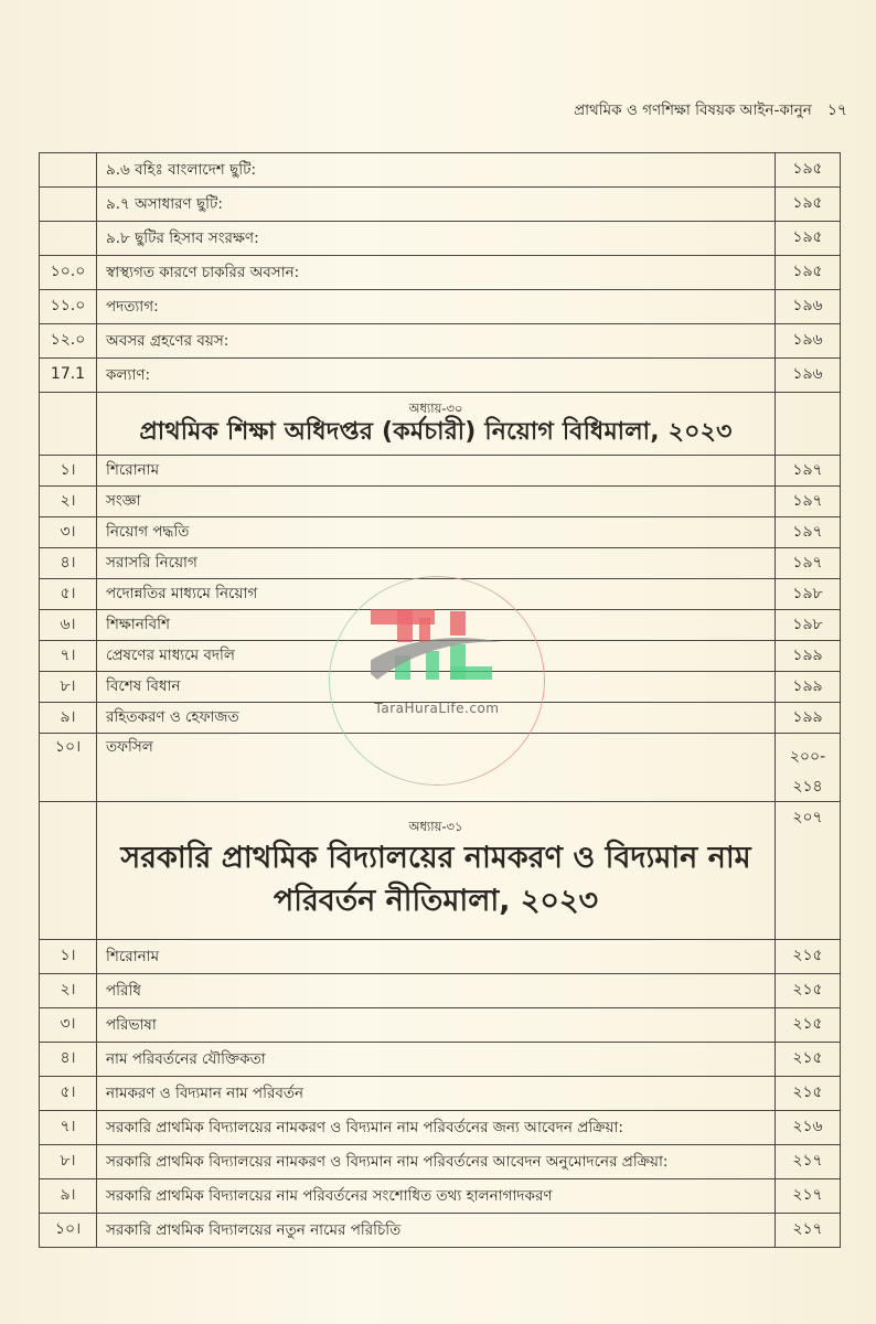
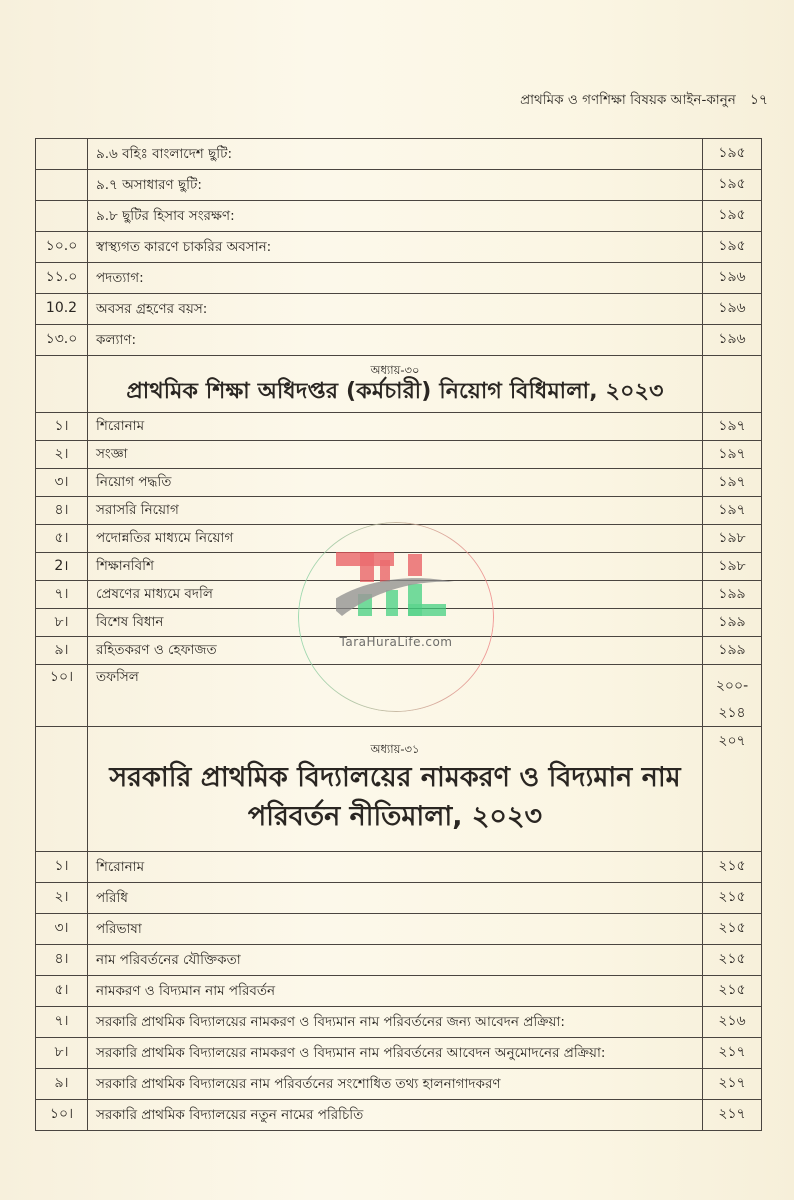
  প্রাথমিক ও গণশিক্ষা বিষয়ক আইন-কানুন
  ১৭
  	৯.৬ বহিঃ বাংলাদেশ ছুটি:	১৯৫
  	৯.৭ অসাধারণ ছুটি:	১৯৫
  	৯.৮ ছুটির হিসাব সংরক্ষণ:	১৯৫
  ১০.০	স্বাস্থ্যগত কারণে চাকরির অবসান:	১৯৫
  ১১.০	পদত্যাগ:	১৯৬
- ১২.০	অবসর গ্রহণের বয়স:	১৯৬
+ 10.2	অবসর গ্রহণের বয়স:	১৯৬
- 17.1	কল্যাণ:	১৯৬
+ ১৩.০	কল্যাণ:	১৯৬
  	অধ্যায়-৩০ প্রাথমিক শিক্ষা অধিদপ্তর (কর্মচারী) নিয়োগ বিধিমালা, ২০২৩
  ১।	শিরোনাম	১৯৭
  ২।	সংজ্ঞা	১৯৭
  ৩।	নিয়োগ পদ্ধতি	১৯৭
  ৪।	সরাসরি নিয়োগ	১৯৭
  ৫।	পদোন্নতির মাধ্যমে নিয়োগ	১৯৮
- ৬।	শিক্ষানবিশি	১৯৮
+ 2।	শিক্ষানবিশি	১৯৮
  ৭।	প্রেষণের মাধ্যমে বদলি	১৯৯
  ৮।	বিশেষ বিধান	১৯৯
  ৯।	রহিতকরণ ও হেফাজত	১৯৯
  ১০।	তফসিল	২০০- ২১৪
  	অধ্যায়-৩১ সরকারি প্রাথমিক বিদ্যালয়ের নামকরণ ও বিদ্যমান নাম পরিবর্তন নীতিমালা, ২০২৩	২০৭
  ১।	শিরোনাম	২১৫
  ২।	পরিধি	২১৫
  ৩।	পরিভাষা	২১৫
  ৪।	নাম পরিবর্তনের যৌক্তিকতা	২১৫
  ৫।	নামকরণ ও বিদ্যমান নাম পরিবর্তন	২১৫
  ৭।	সরকারি প্রাথমিক বিদ্যালয়ের নামকরণ ও বিদ্যমান নাম পরিবর্তনের জন্য আবেদন প্রক্রিয়া:	২১৬
  ৮।	সরকারি প্রাথমিক বিদ্যালয়ের নামকরণ ও বিদ্যমান নাম পরিবর্তনের আবেদন অনুমোদনের প্রক্রিয়া:	২১৭
  ৯।	সরকারি প্রাথমিক বিদ্যালয়ের নাম পরিবর্তনের সংশোধিত তথ্য হালনাগাদকরণ	২১৭
  ১০।	সরকারি প্রাথমিক বিদ্যালয়ের নতুন নামের পরিচিতি	২১৭
  TaraHuraLife.com
